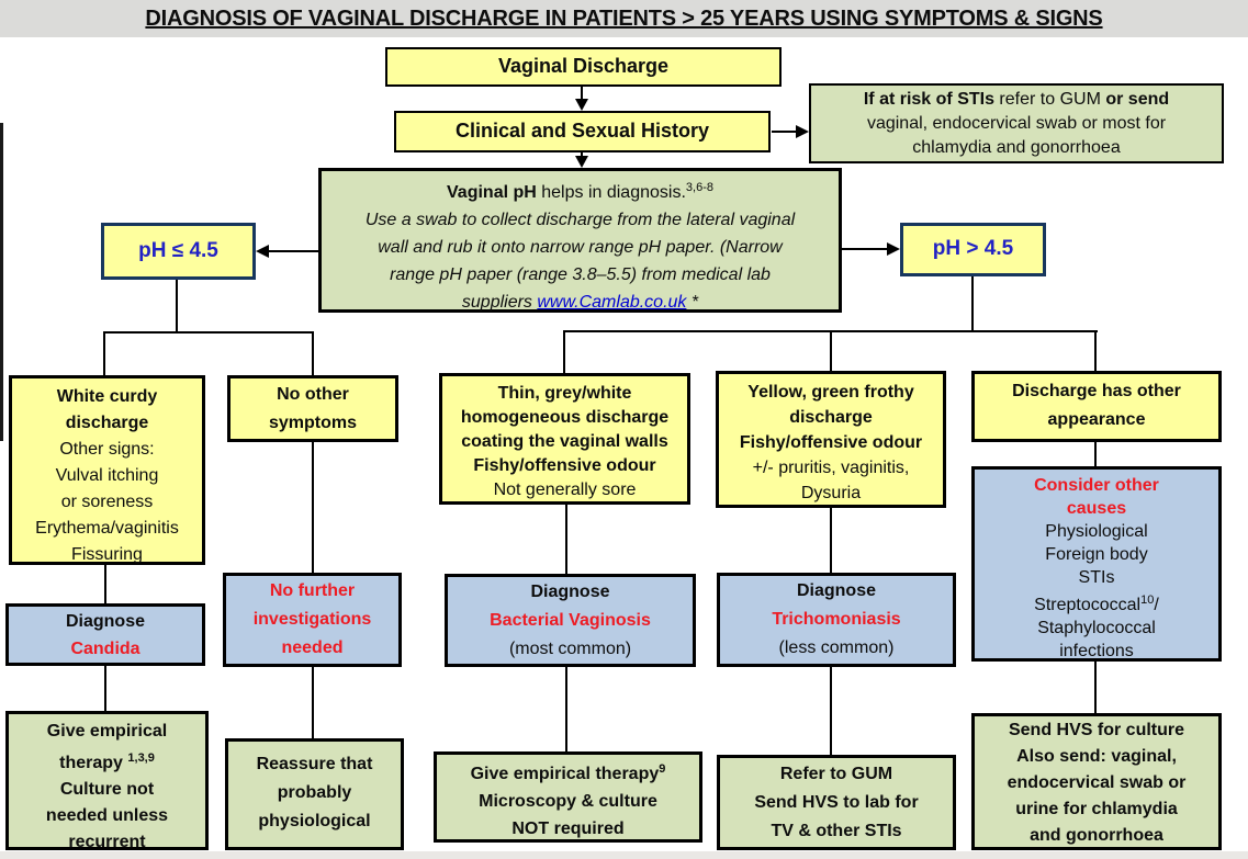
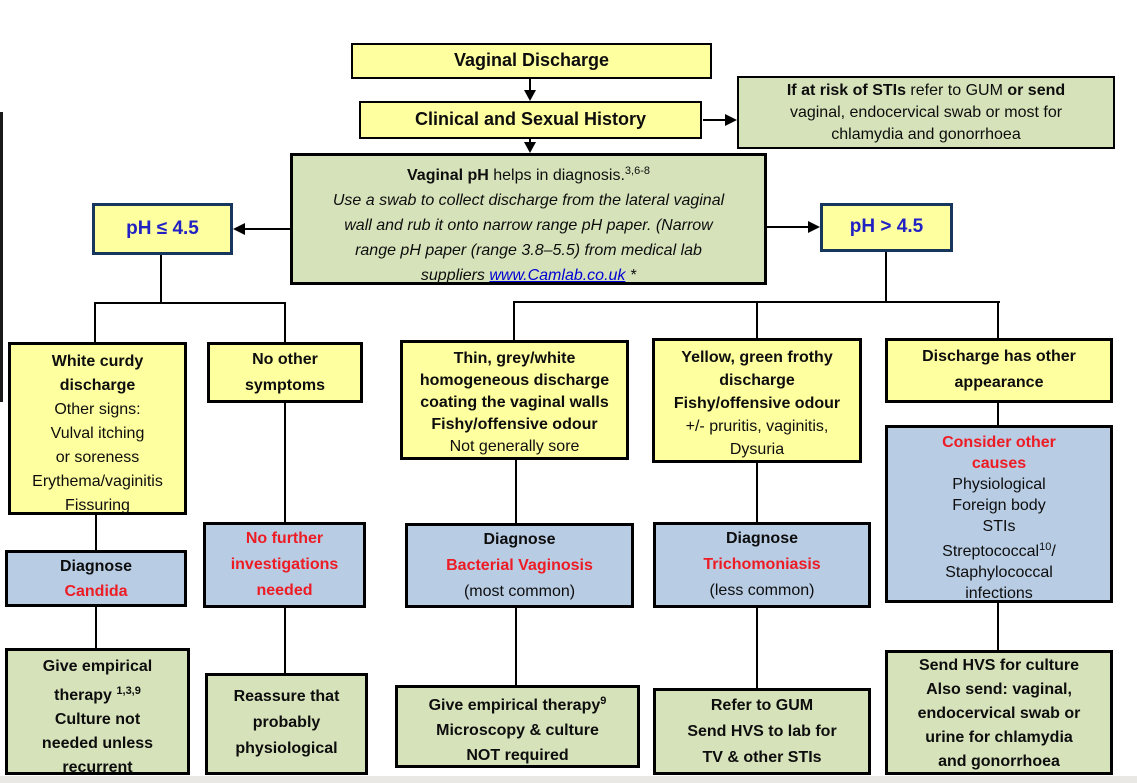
- DIAGNOSIS OF VAGINAL DISCHARGE IN PATIENTS > 25 YEARS USING SYMPTOMS & SIGNS
  Vaginal Discharge
  Clinical and Sexual History
  If at risk of STIs refer to GUM or send
  vaginal, endocervical swab or most for
  chlamydia and gonorrhoea
  Vaginal pH helps in diagnosis.3,6-8
  Use a swab to collect discharge from the lateral vaginal
  wall and rub it onto narrow range pH paper. (Narrow
  range pH paper (range 3.8–5.5) from medical lab
  suppliers www.Camlab.co.uk *
  pH ≤ 4.5
  pH > 4.5
  White curdy
  discharge
  Other signs:
  Vulval itching
  or soreness
  Erythema/vaginitis
  Fissuring
  No other
  symptoms
  Thin, grey/white
  homogeneous discharge
  coating the vaginal walls
  Fishy/offensive odour
  Not generally sore
  Yellow, green frothy
  discharge
  Fishy/offensive odour
  +/- pruritis, vaginitis,
  Dysuria
  Discharge has other
  appearance
  Diagnose
  Candida
  No further
  investigations
  needed
  Diagnose
  Bacterial Vaginosis
  (most common)
  Diagnose
  Trichomoniasis
  (less common)
  Consider other
  causes
  Physiological
  Foreign body
  STIs
  Streptococcal10/
  Staphylococcal
  infections
  Give empirical
  therapy 1,3,9
  Culture not
  needed unless
  recurrent
  Reassure that
  probably
  physiological
  Give empirical therapy9
  Microscopy & culture
  NOT required
  Refer to GUM
  Send HVS to lab for
  TV & other STIs
  Send HVS for culture
  Also send: vaginal,
  endocervical swab or
  urine for chlamydia
  and gonorrhoea
